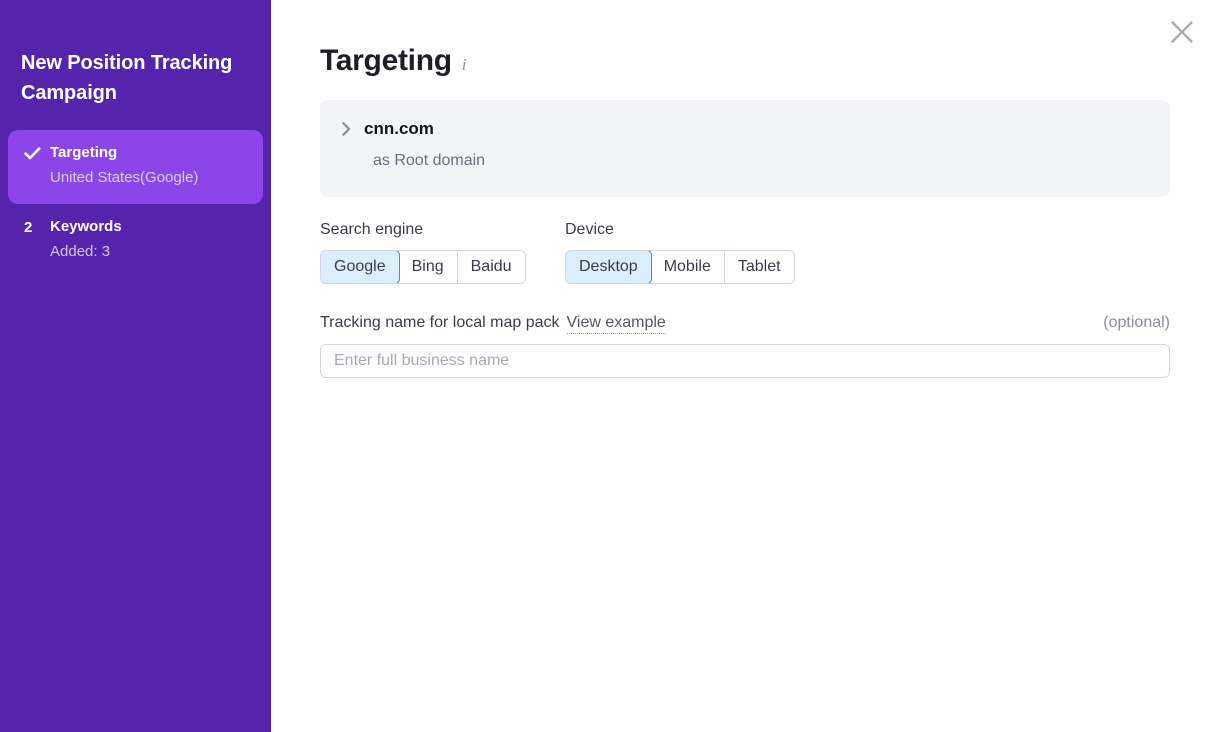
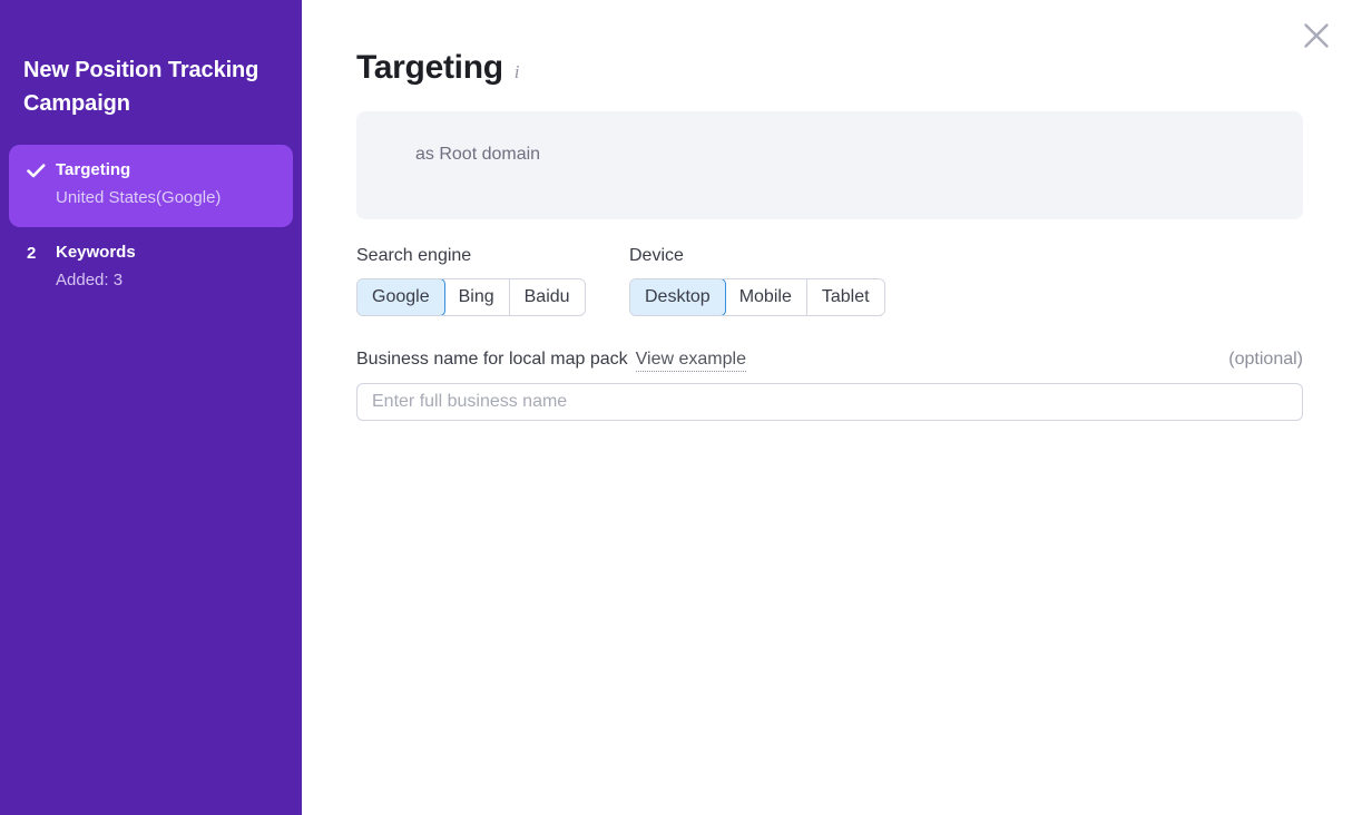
  New Position Tracking Campaign
  Targeting
  United States(Google)
  2
  Keywords
  Added: 3
  Targeting
  i
- cnn.com
  as Root domain
  Search engine
  Google
  Bing
  Baidu
  Device
  Desktop
  Mobile
  Tablet
- Tracking name for local map pack
+ Business name for local map pack
  View example
  (optional)
  Enter full business name
